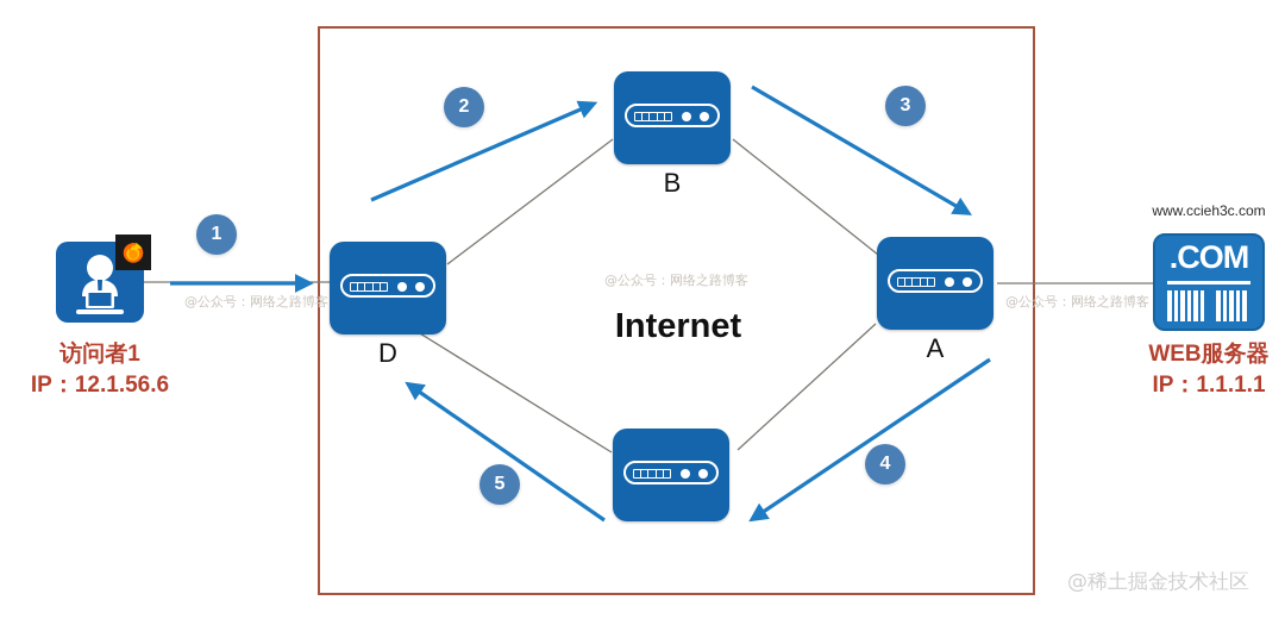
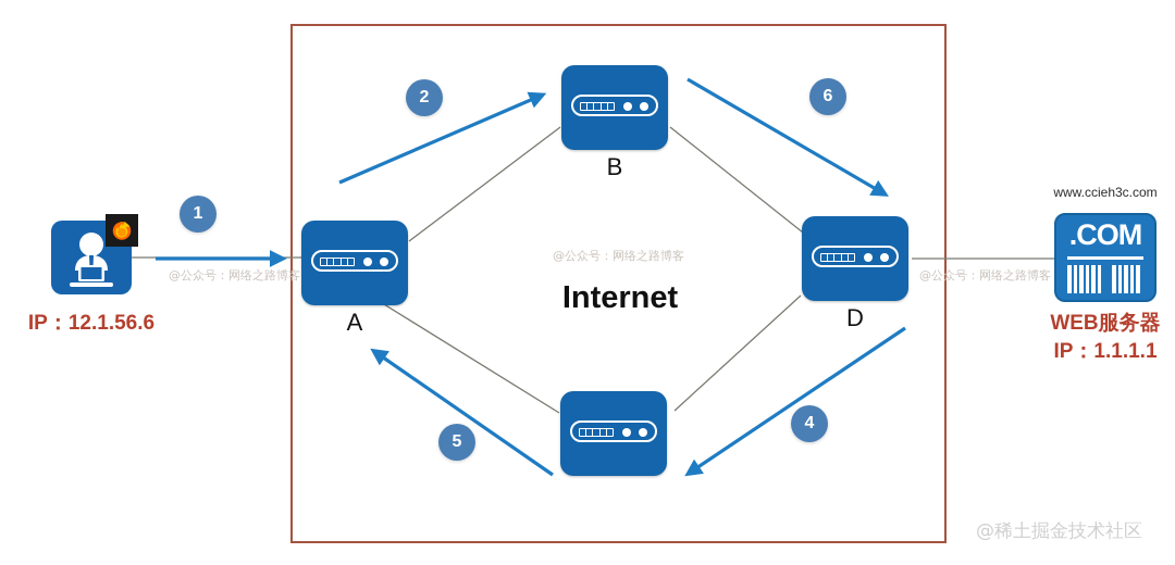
  Internet
- D
+ A
  B
- A
+ D
  1
  2
- 3
+ 6
  4
  5
- 访问者1
  IP：12.1.56.6
  www.ccieh3c.com
  .COM
  WEB服务器
  IP：1.1.1.1
  @公众号：网络之路博客
  @公众号：网络之路博客
  @公众号：网络之路博客
  @稀土掘金技术社区
